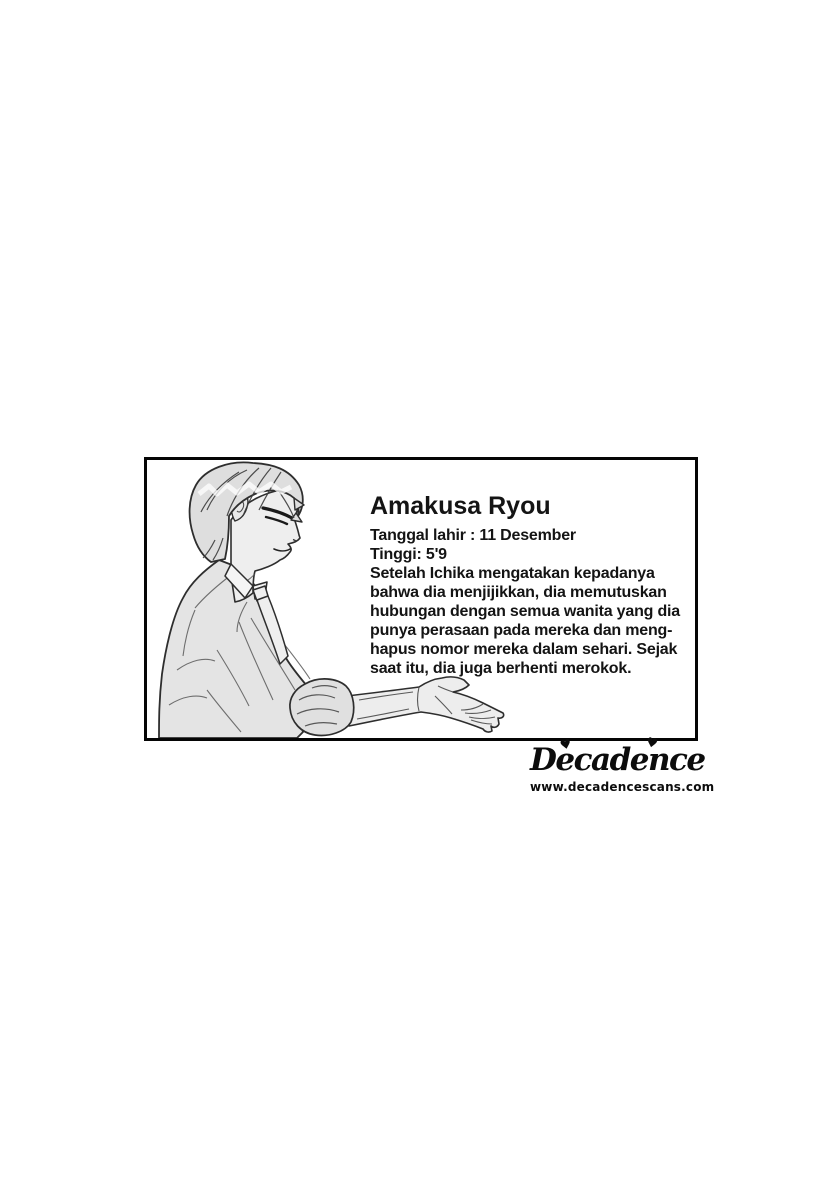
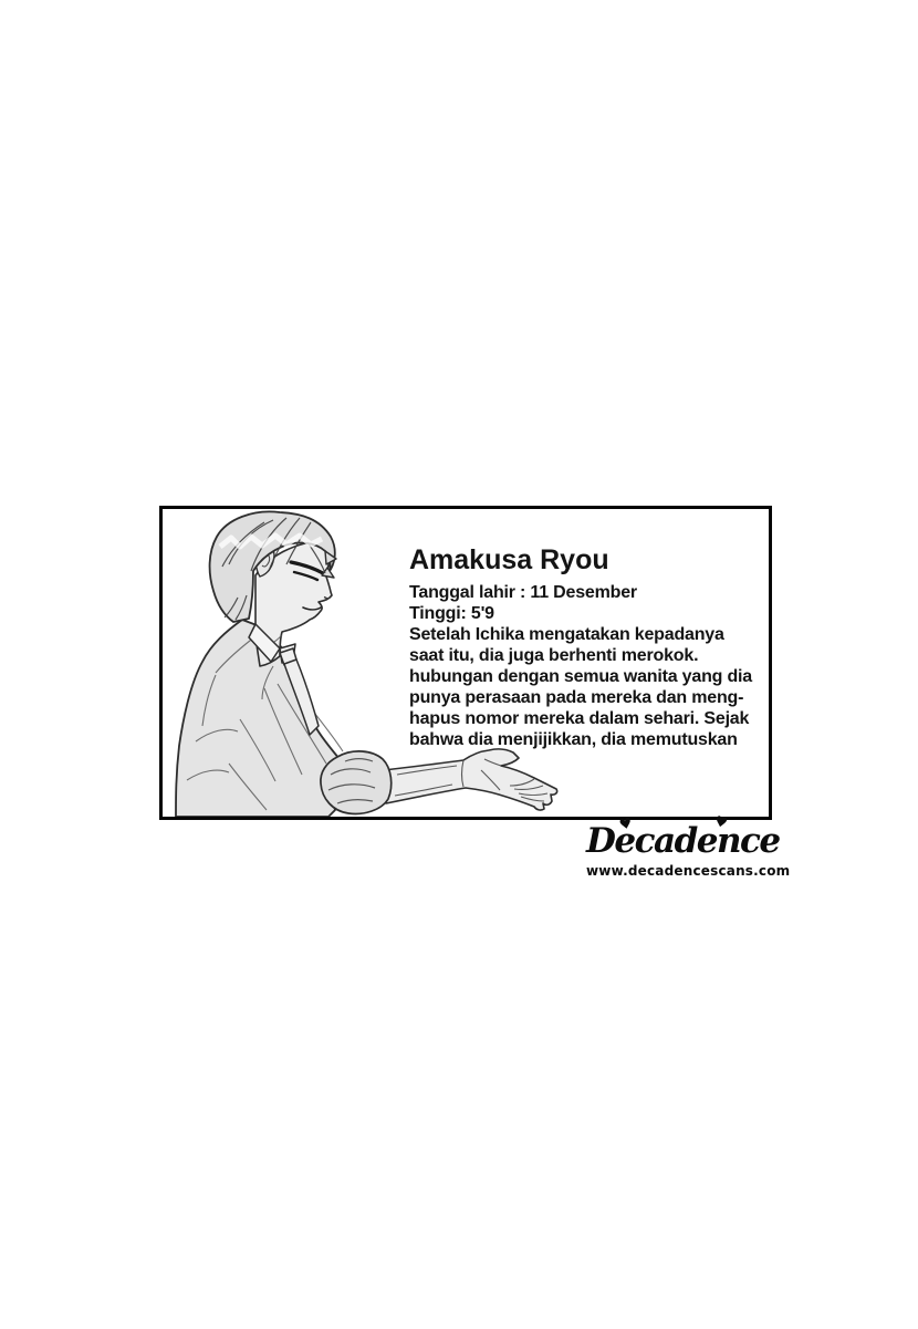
  Amakusa Ryou
  Tanggal lahir : 11 Desember
  Tinggi: 5'9
  Setelah Ichika mengatakan kepadanya
- bahwa dia menjijikkan, dia memutuskan
+ saat itu, dia juga berhenti merokok.
  hubungan dengan semua wanita yang dia
  punya perasaan pada mereka dan meng-
  hapus nomor mereka dalam sehari. Sejak
- saat itu, dia juga berhenti merokok.
+ bahwa dia menjijikkan, dia memutuskan
  Decadence
  www.decadencescans.com
